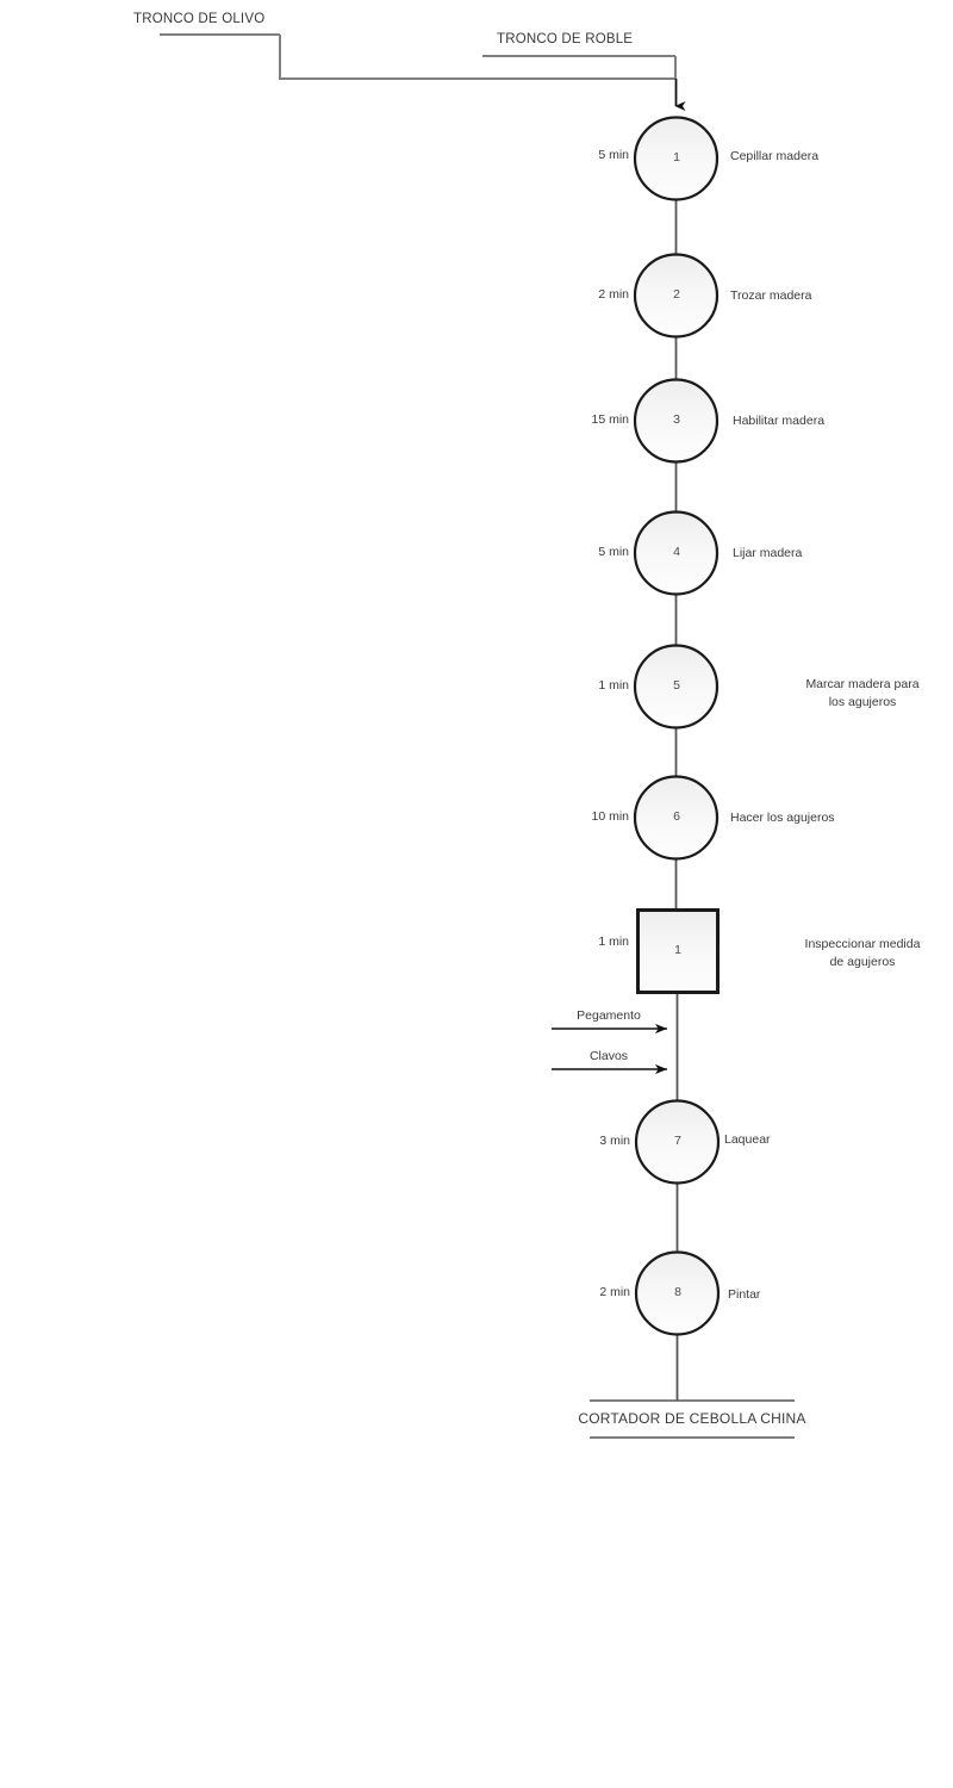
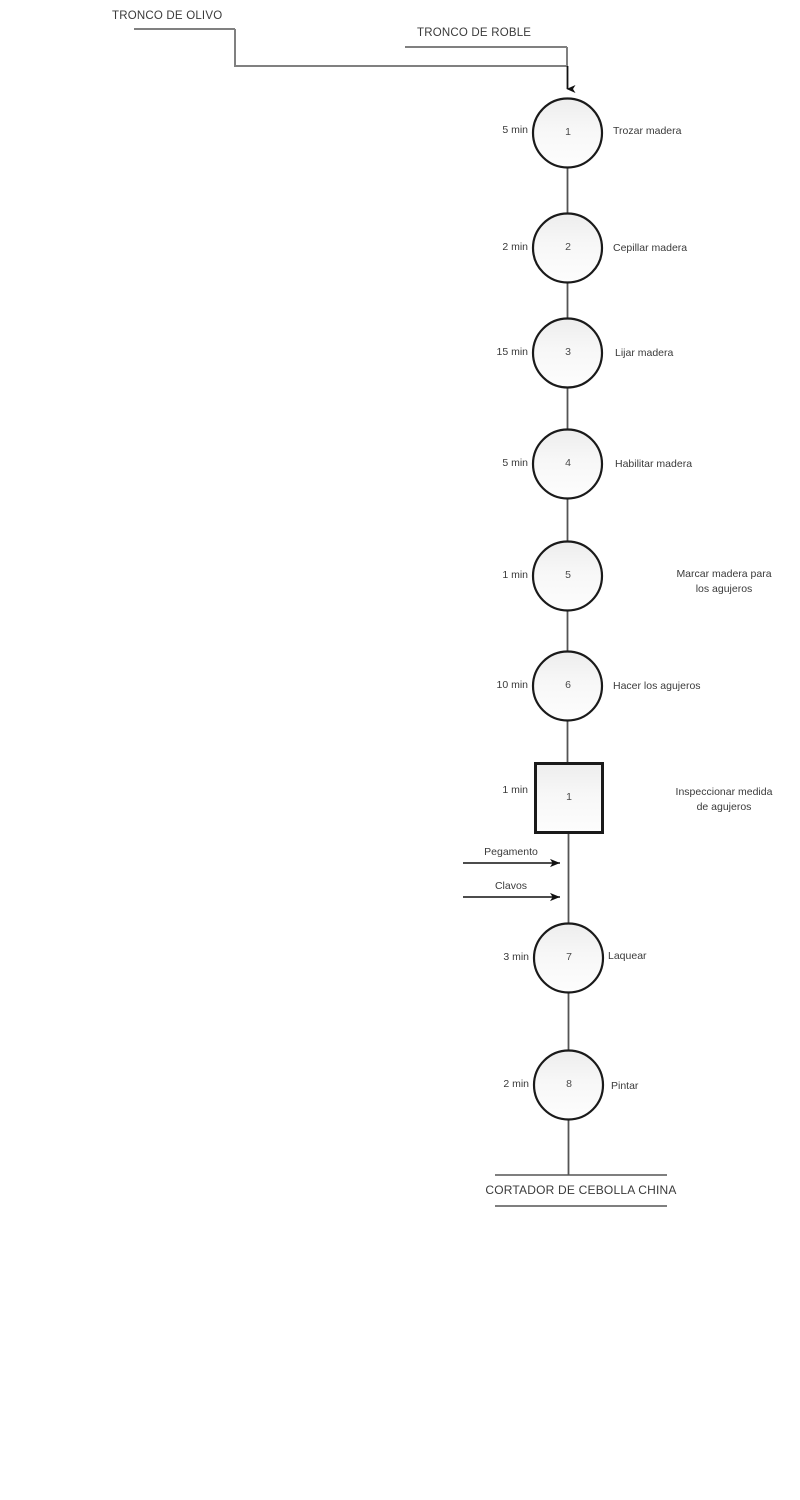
  TRONCO DE OLIVO
  TRONCO DE ROBLE
  5 min
  1
- Cepillar madera
+ Trozar madera
  2 min
  2
- Trozar madera
+ Cepillar madera
  15 min
  3
- Habilitar madera
+ Lijar madera
  5 min
  4
- Lijar madera
+ Habilitar madera
  1 min
  5
  Marcar madera para
  los agujeros
  10 min
  6
  Hacer los agujeros
  1 min
  1
  Inspeccionar medida
  de agujeros
  Pegamento
  Clavos
  3 min
  7
  Laquear
  2 min
  8
  Pintar
  CORTADOR DE CEBOLLA CHINA
